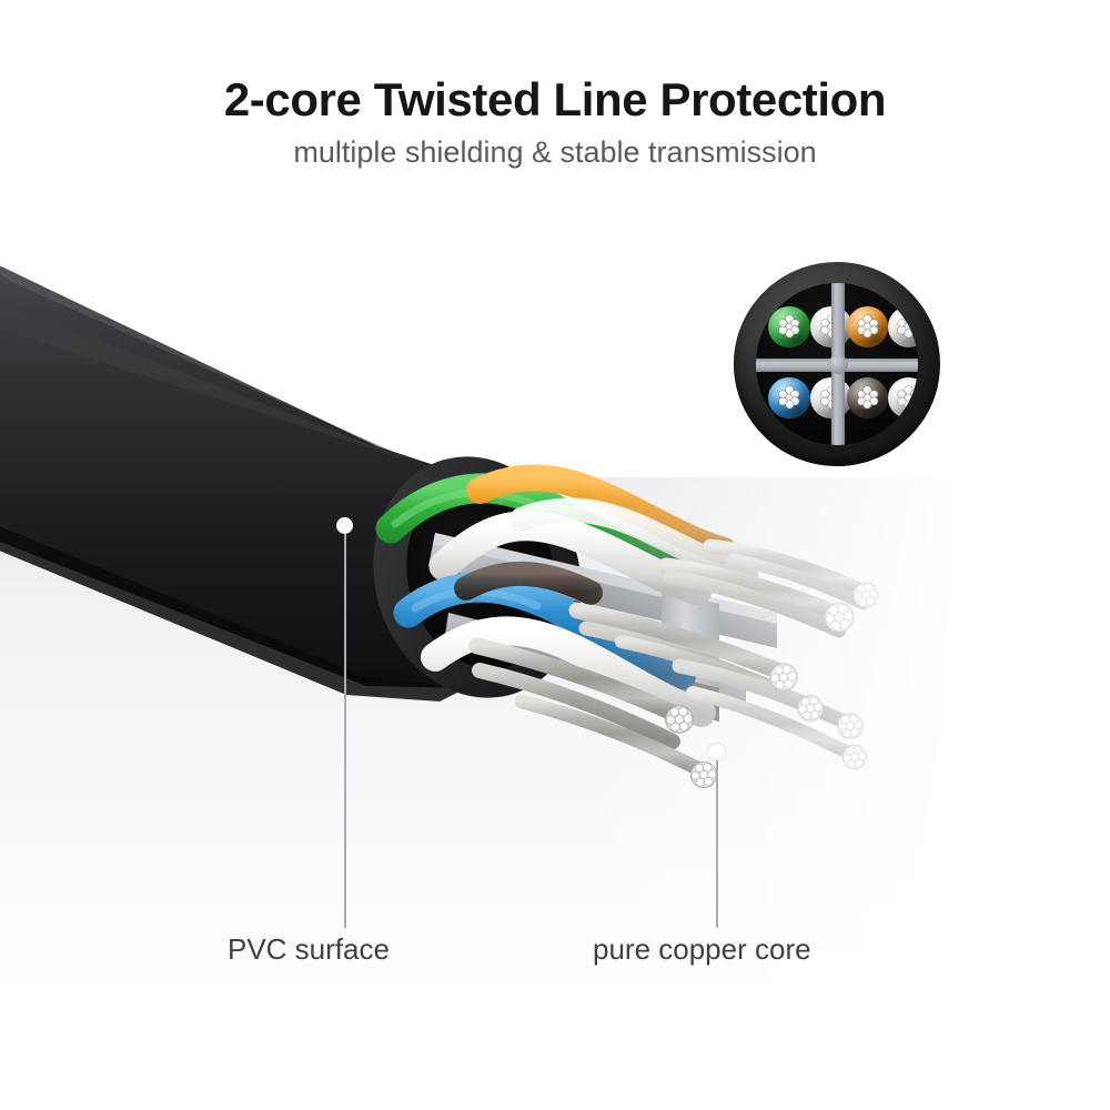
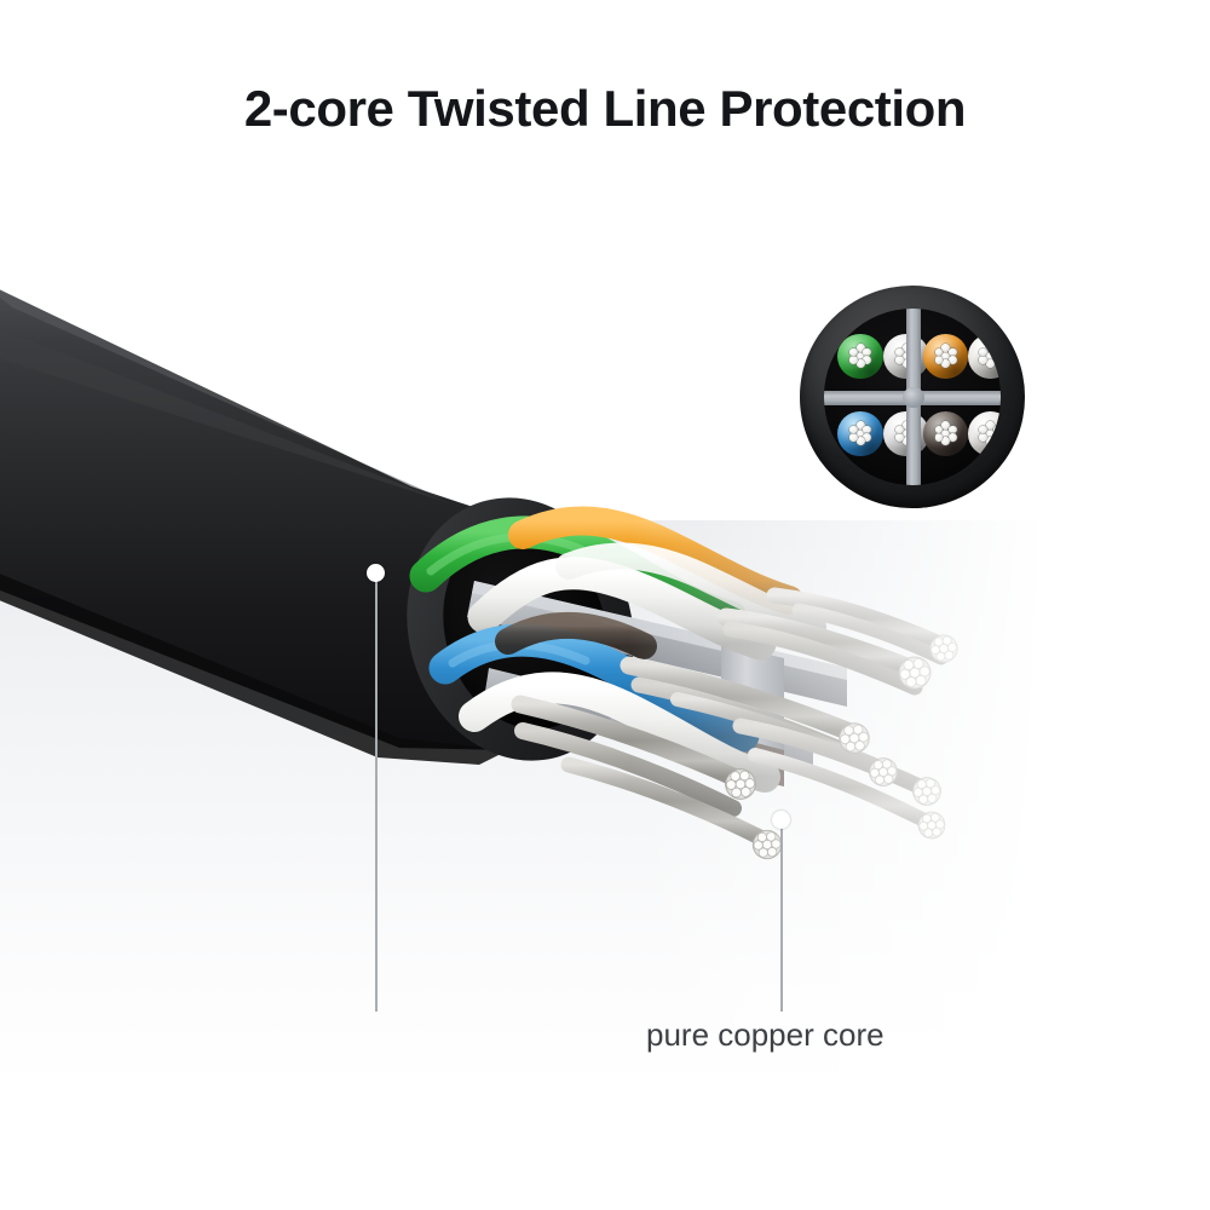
  2-core Twisted Line Protection
- multiple shielding & stable transmission
- PVC surface
  pure copper core
